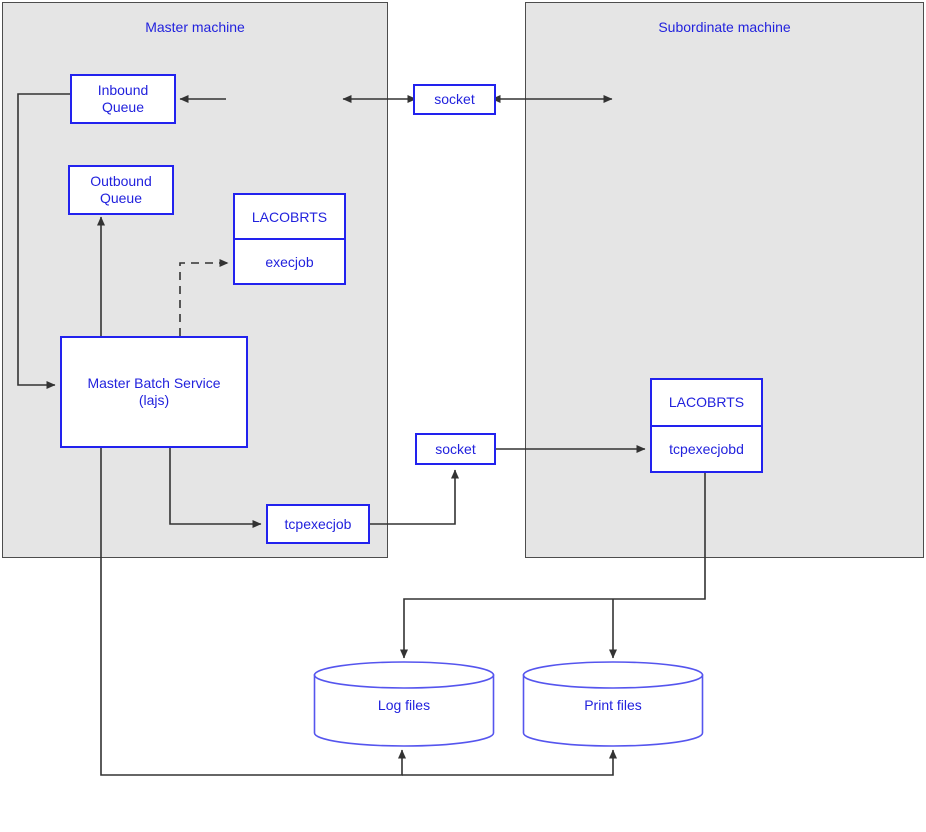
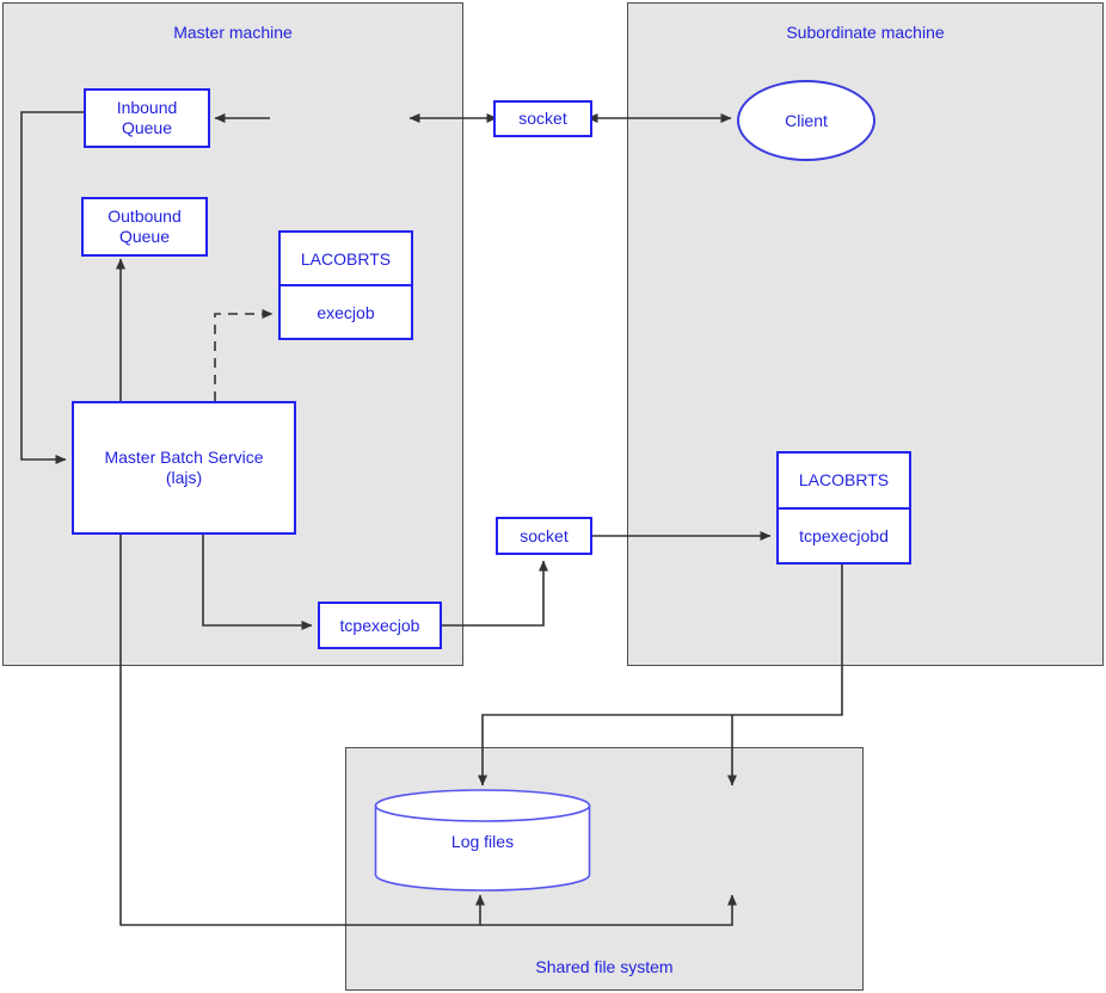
  Master machine
  Subordinate machine
+ Shared file system
  Inbound
  Queue
  Outbound
  Queue
  LACOBRTS
  execjob
  Master Batch Service
  (lajs)
  tcpexecjob
  socket
  socket
+ Client
  LACOBRTS
  tcpexecjobd
  Log files
- Print files
